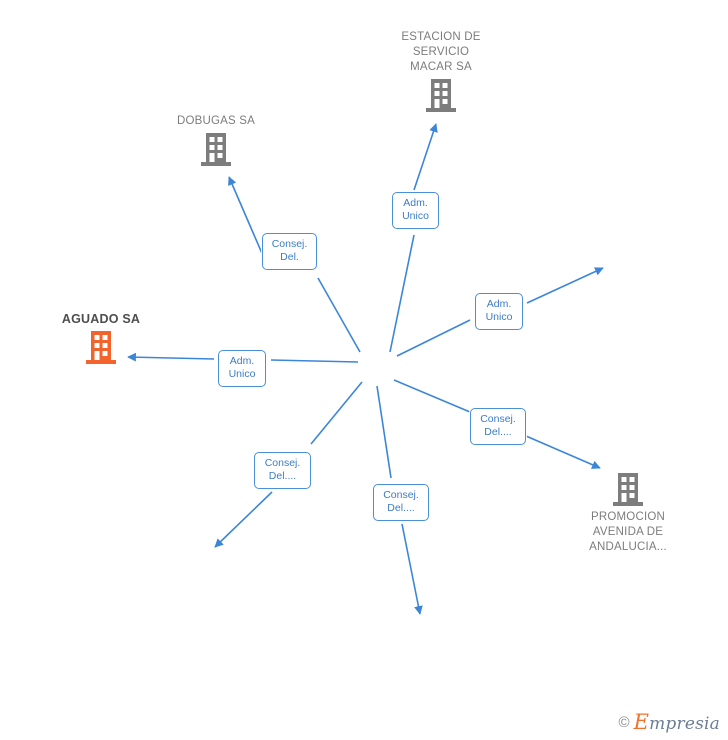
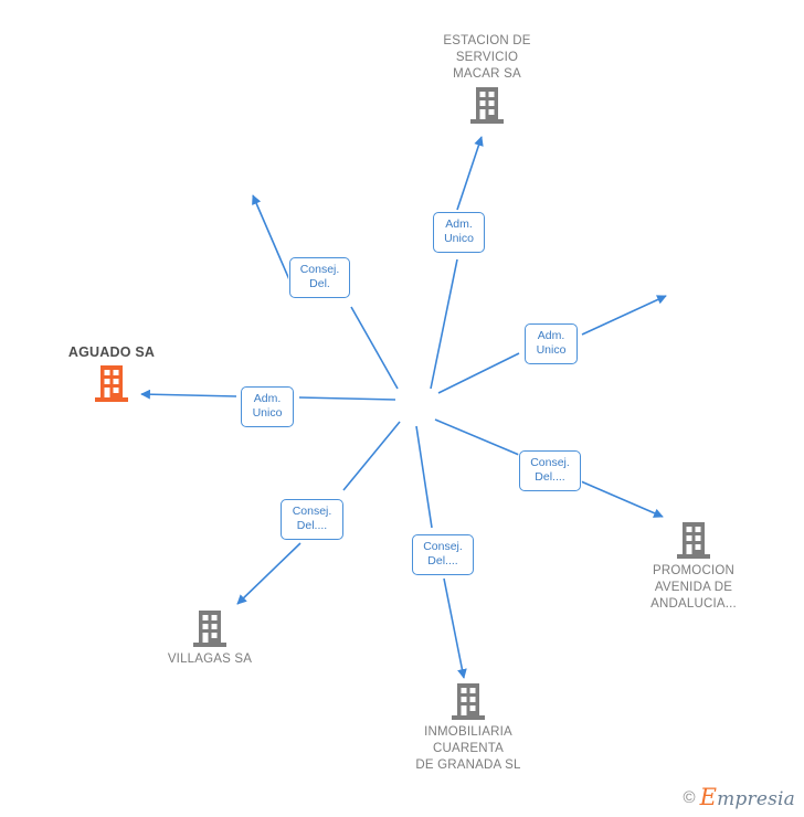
  ESTACION DE
  SERVICIO
  MACAR SA
- DOBUGAS SA
  AGUADO SA
  PROMOCION
  AVENIDA DE
  ANDALUCIA...
+ VILLAGAS SA
+ INMOBILIARIA
+ CUARENTA
+ DE GRANADA SL
  Adm.
  Unico
  Consej.
  Del.
  Adm.
  Unico
  Adm.
  Unico
  Consej.
  Del....
  Consej.
  Del....
  Consej.
  Del....
  ©
  Empresia
